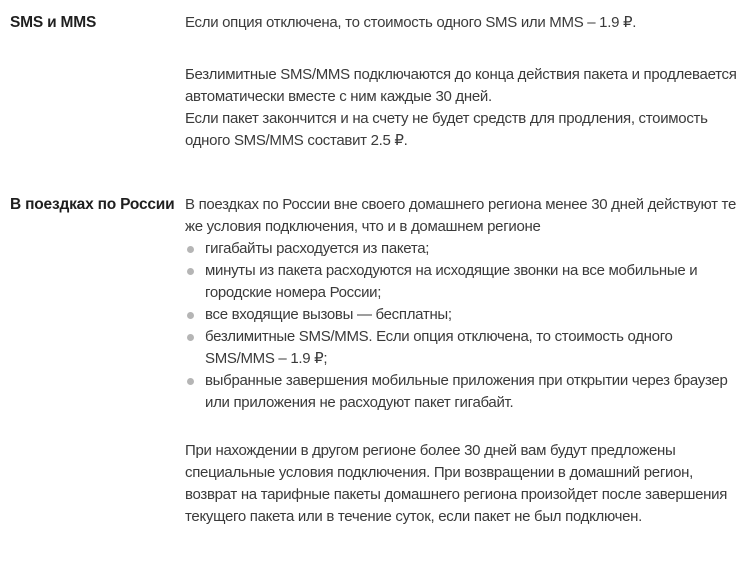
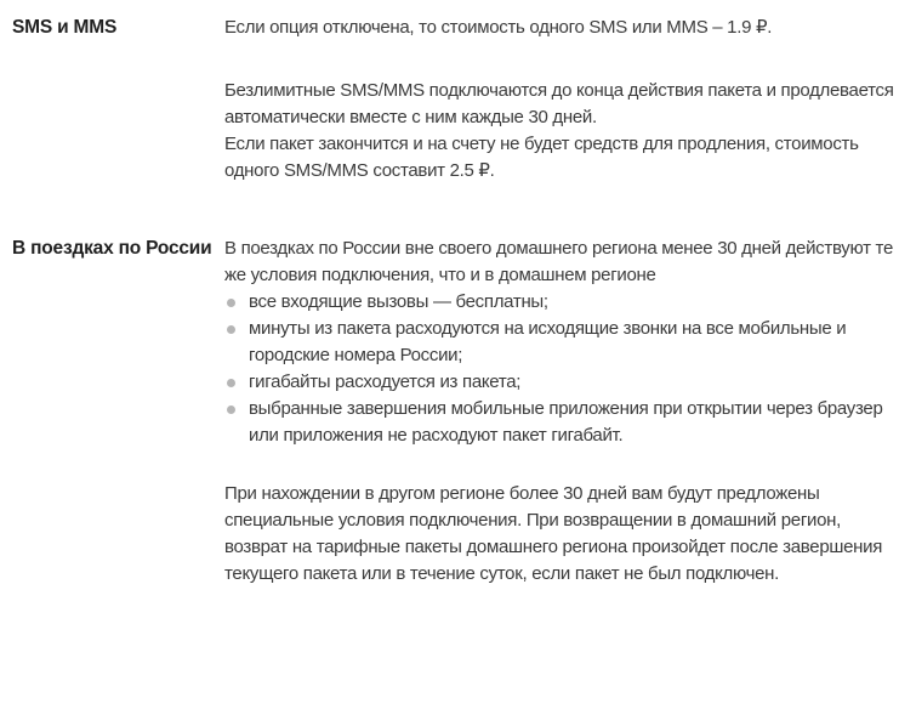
  SMS и MMS
  Если опция отключена, то стоимость одного SMS или MMS – 1.9 ₽.
  Безлимитные SMS/MMS подключаются до конца действия пакета и продлевается автоматически вместе с ним каждые 30 дней.
  Если пакет закончится и на счету не будет средств для продления, стоимость одного SMS/MMS составит 2.5 ₽.
  В поездках по России
  В поездках по России вне своего домашнего региона менее 30 дней действуют те же условия подключения, что и в домашнем регионе
- гигабайты расходуется из пакета;
+ все входящие вызовы — бесплатны;
  минуты из пакета расходуются на исходящие звонки на все мобильные и городские номера России;
- все входящие вызовы — бесплатны;
+ гигабайты расходуется из пакета;
- безлимитные SMS/MMS. Если опция отключена, то стоимость одного SMS/MMS – 1.9 ₽;
  выбранные завершения мобильные приложения при открытии через браузер или приложения не расходуют пакет гигабайт.
  При нахождении в другом регионе более 30 дней вам будут предложены специальные условия подключения. При возвращении в домашний регион, возврат на тарифные пакеты домашнего региона произойдет после завершения текущего пакета или в течение суток, если пакет не был подключен.
